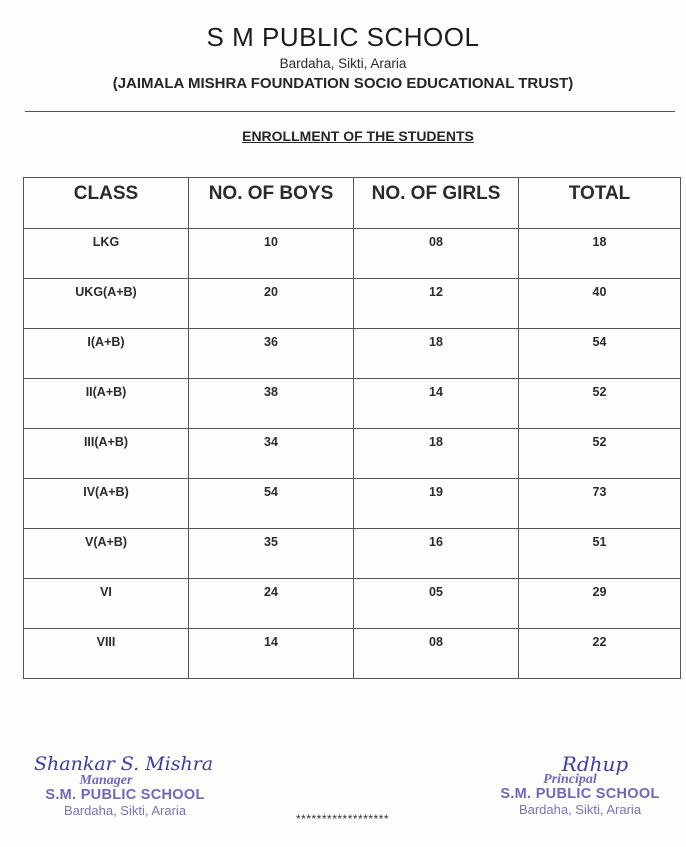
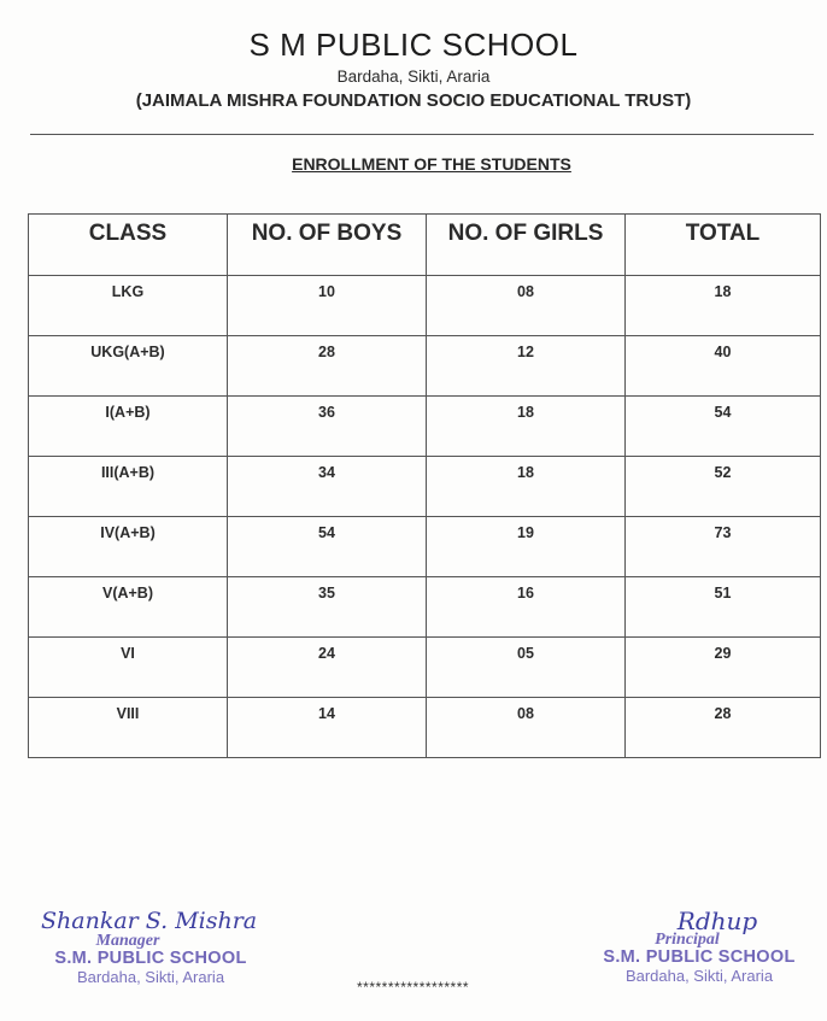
  S M PUBLIC SCHOOL
  Bardaha, Sikti, Araria
  (JAIMALA MISHRA FOUNDATION SOCIO EDUCATIONAL TRUST)
  ENROLLMENT OF THE STUDENTS
  CLASS	NO. OF BOYS	NO. OF GIRLS	TOTAL
  LKG	10	08	18
- UKG(A+B)	20	12	40
+ UKG(A+B)	28	12	40
  I(A+B)	36	18	54
- II(A+B)	38	14	52
  III(A+B)	34	18	52
  IV(A+B)	54	19	73
  V(A+B)	35	16	51
  VI	24	05	29
- VIII	14	08	22
+ VIII	14	08	28
  Shankar S. Mishra
  Manager
  S.M. PUBLIC SCHOOL
  Bardaha, Sikti, Araria
  Rdhup
  Principal
  S.M. PUBLIC SCHOOL
  Bardaha, Sikti, Araria
  ******************
